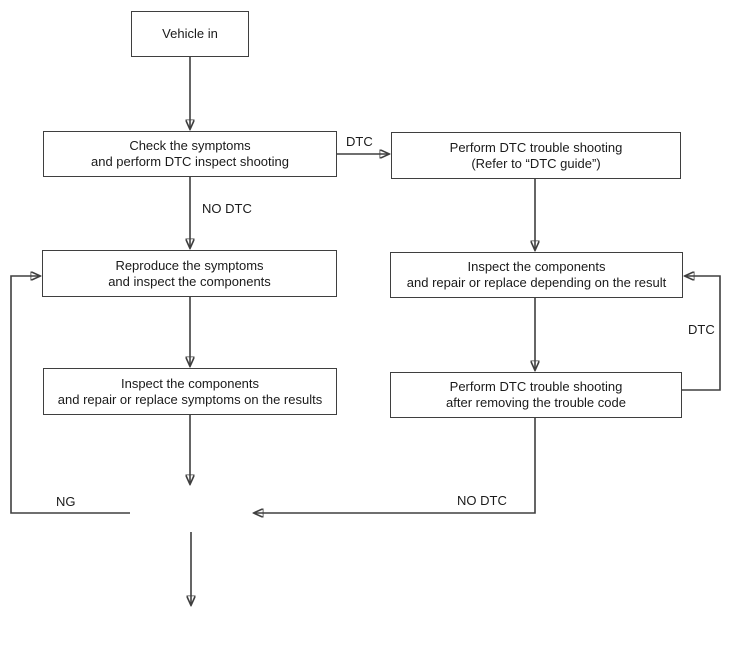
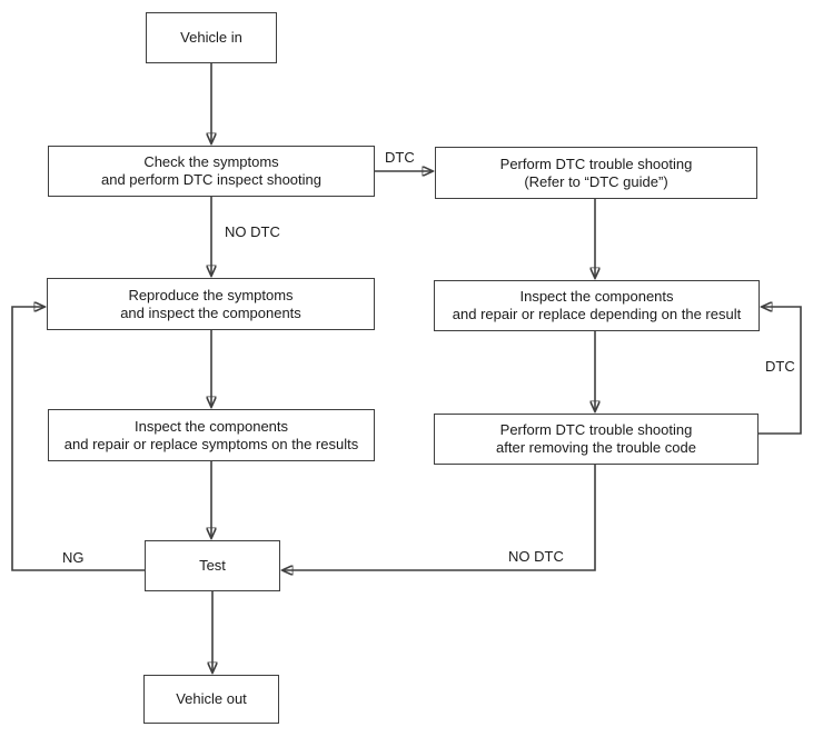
  Vehicle in
  Check the symptoms
  and perform DTC inspect shooting
  Perform DTC trouble shooting
  (Refer to “DTC guide”)
  Reproduce the symptoms
  and inspect the components
  Inspect the components
  and repair or replace depending on the result
  Inspect the components
  and repair or replace symptoms on the results
  Perform DTC trouble shooting
  after removing the trouble code
+ Test
+ Vehicle out
  DTC
  NO DTC
  DTC
  NO DTC
  NG
